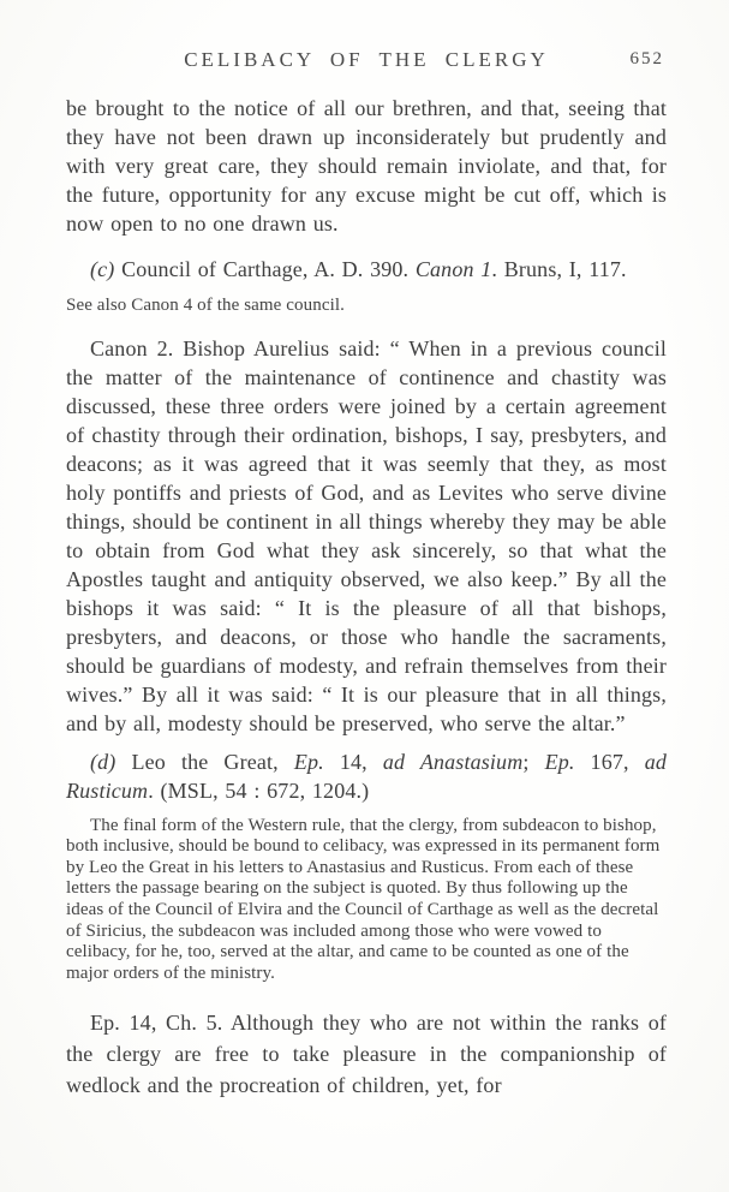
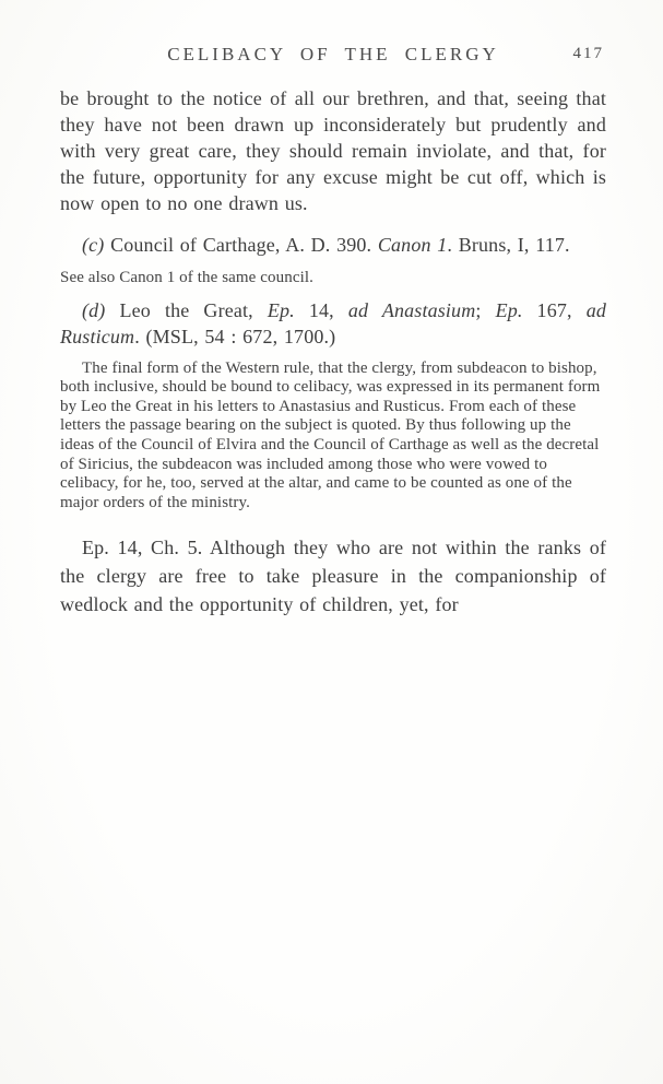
  CELIBACY OF THE CLERGY
- 652
+ 417
  be brought to the notice of all our brethren, and that, seeing that they have not been drawn up inconsiderately but prudently and with very great care, they should remain inviolate, and that, for the future, opportunity for any excuse might be cut off, which is now open to no one drawn us.
  (c) Council of Carthage, A. D. 390. Canon 1. Bruns, I, 117.
- See also Canon 4 of the same council.
+ See also Canon 1 of the same council.
- Canon 2. Bishop Aurelius said: “ When in a previous council the matter of the maintenance of continence and chastity was discussed, these three orders were joined by a certain agreement of chastity through their ordination, bishops, I say, presbyters, and deacons; as it was agreed that it was seemly that they, as most holy pontiffs and priests of God, and as Levites who serve divine things, should be continent in all things whereby they may be able to obtain from God what they ask sincerely, so that what the Apostles taught and antiquity observed, we also keep.” By all the bishops it was said: “ It is the pleasure of all that bishops, presbyters, and deacons, or those who handle the sacraments, should be guardians of modesty, and refrain themselves from their wives.” By all it was said: “ It is our pleasure that in all things, and by all, modesty should be preserved, who serve the altar.”
- (d) Leo the Great, Ep. 14, ad Anastasium; Ep. 167, ad Rusticum. (MSL, 54 : 672, 1204.)
+ (d) Leo the Great, Ep. 14, ad Anastasium; Ep. 167, ad Rusticum. (MSL, 54 : 672, 1700.)
  The final form of the Western rule, that the clergy, from subdeacon to bishop, both inclusive, should be bound to celibacy, was expressed in its permanent form by Leo the Great in his letters to Anastasius and Rusticus. From each of these letters the passage bearing on the subject is quoted. By thus following up the ideas of the Council of Elvira and the Council of Carthage as well as the decretal of Siricius, the subdeacon was included among those who were vowed to celibacy, for he, too, served at the altar, and came to be counted as one of the major orders of the ministry.
- Ep. 14, Ch. 5. Although they who are not within the ranks of the clergy are free to take pleasure in the companionship of wedlock and the procreation of children, yet, for
+ Ep. 14, Ch. 5. Although they who are not within the ranks of the clergy are free to take pleasure in the companionship of wedlock and the opportunity of children, yet, for
